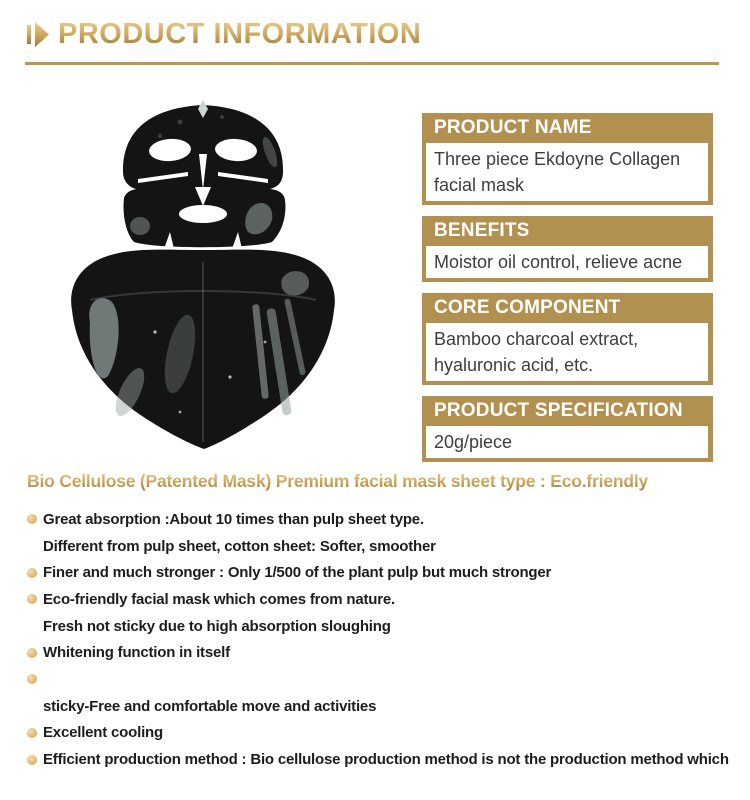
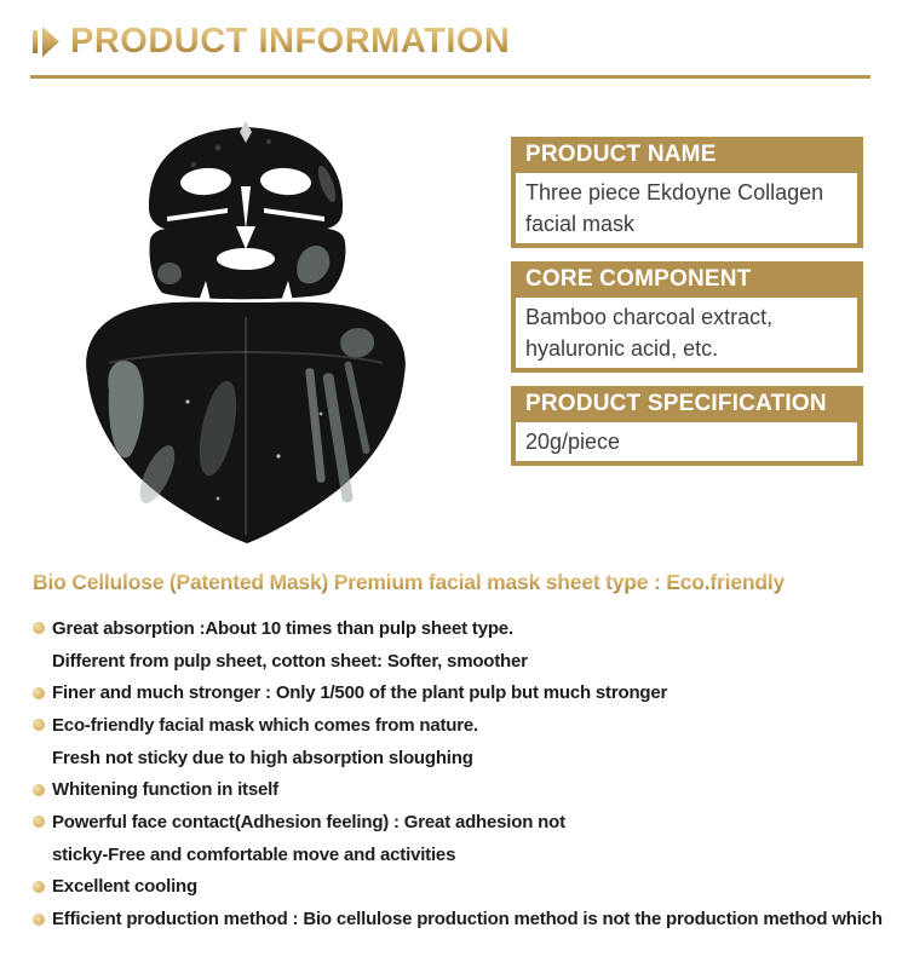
  PRODUCT INFORMATION
  PRODUCT NAME
  Three piece Ekdoyne Collagen facial mask
- BENEFITS
- Moistor oil control, relieve acne
  CORE COMPONENT
  Bamboo charcoal extract, hyaluronic acid, etc.
  PRODUCT SPECIFICATION
  20g/piece
  Bio Cellulose (Patented Mask) Premium facial mask sheet type : Eco.friendly
  Great absorption :About 10 times than pulp sheet type.
  Different from pulp sheet, cotton sheet: Softer, smoother
  Finer and much stronger : Only 1/500 of the plant pulp but much stronger
  Eco-friendly facial mask which comes from nature.
  Fresh not sticky due to high absorption sloughing
  Whitening function in itself
+ Powerful face contact(Adhesion feeling) : Great adhesion not
  sticky-Free and comfortable move and activities
  Excellent cooling
  Efficient production method : Bio cellulose production method is not the production method which
